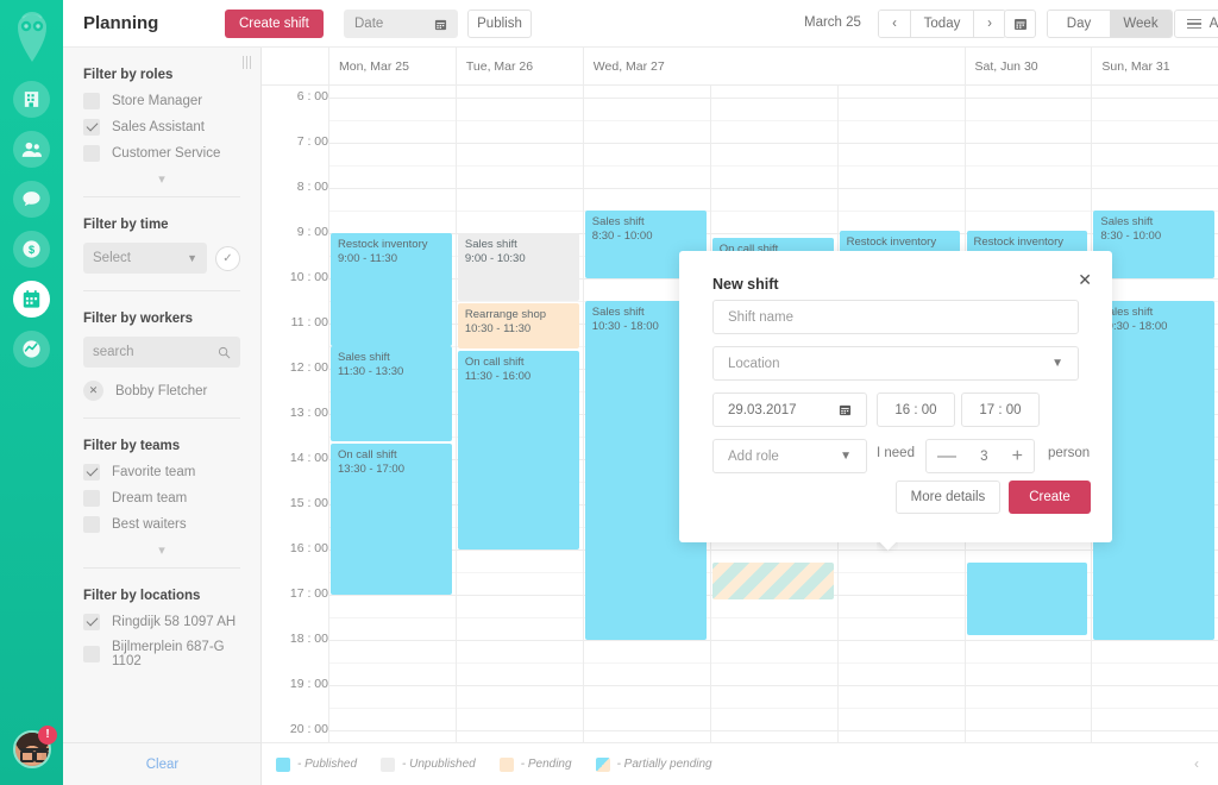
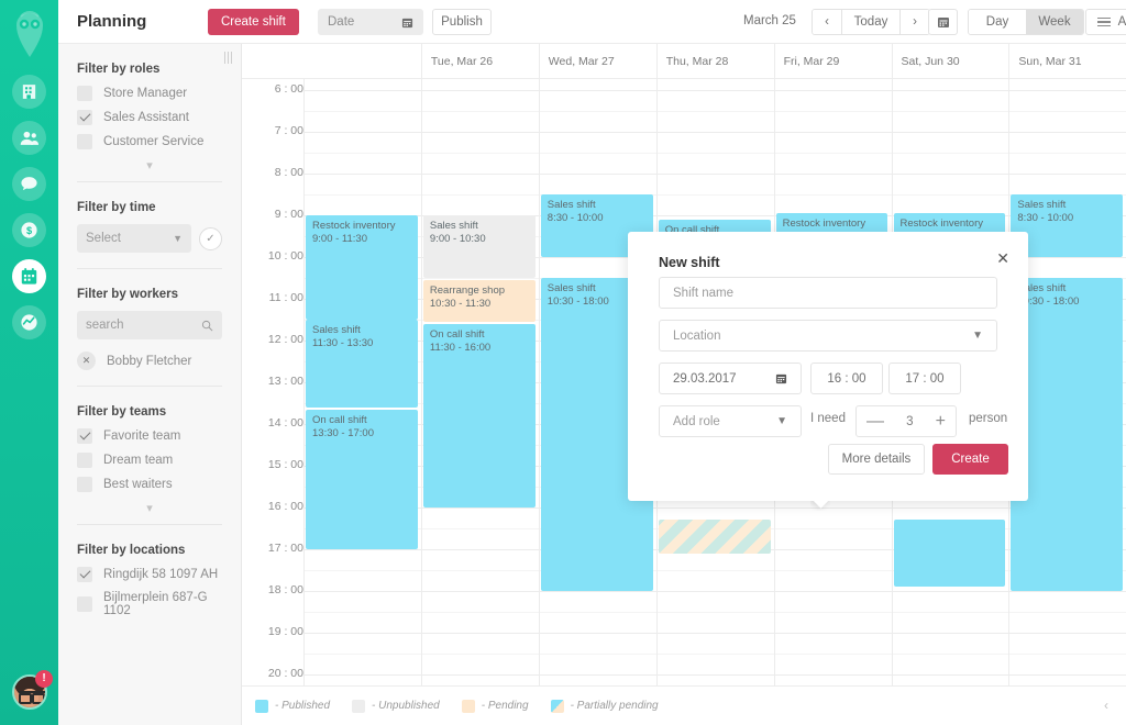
  $
  !
  Planning
  Create shift
  Date
  Publish
  March 25
  ‹
  Today
  ›
  Day
  Week
  Filter by roles
  Store Manager
  Sales Assistant
  Customer Service
  ▾
  Filter by time
  Select
  ▼
  ✓
  Filter by workers
  search
  ✕
  Bobby Fletcher
  Filter by teams
  Favorite team
  Dream team
  Best waiters
  ▾
  Filter by locations
  Ringdijk 58 1097 AH
  Bijlmerplein 687-G 1102
- Clear
- Mon, Mar 25
  Tue, Mar 26
  Wed, Mar 27
+ Thu, Mar 28
+ Fri, Mar 29
  Sat, Jun 30
  Sun, Mar 31
  6 : 00
  7 : 00
  8 : 00
  9 : 00
  10 : 00
  11 : 00
  12 : 00
  13 : 00
  14 : 00
  15 : 00
  16 : 00
  17 : 00
  18 : 00
  19 : 00
  20 : 00
  Restock inventory
  9:00 - 11:30
  Sales shift
  11:30 - 13:30
  On call shift
  13:30 - 17:00
  Sales shift
  9:00 - 10:30
  Rearrange shop
  10:30 - 11:30
  On call shift
  11:30 - 16:00
  Sales shift
  8:30 - 10:00
  Sales shift
  10:30 - 18:00
  On call shift
  Restock inventory
  Restock inventory
  Sales shift
  8:30 - 10:00
  les shift
  :30 - 18:00
  - Published
  - Unpublished
  - Pending
  - Partially pending
  ‹
  New shift
  ✕
  Shift name
  Location
  ▼
  29.03.2017
  16 : 00
  17 : 00
  Add role
  ▼
  I need
  —
  3
  +
  person
  More details
  Create
